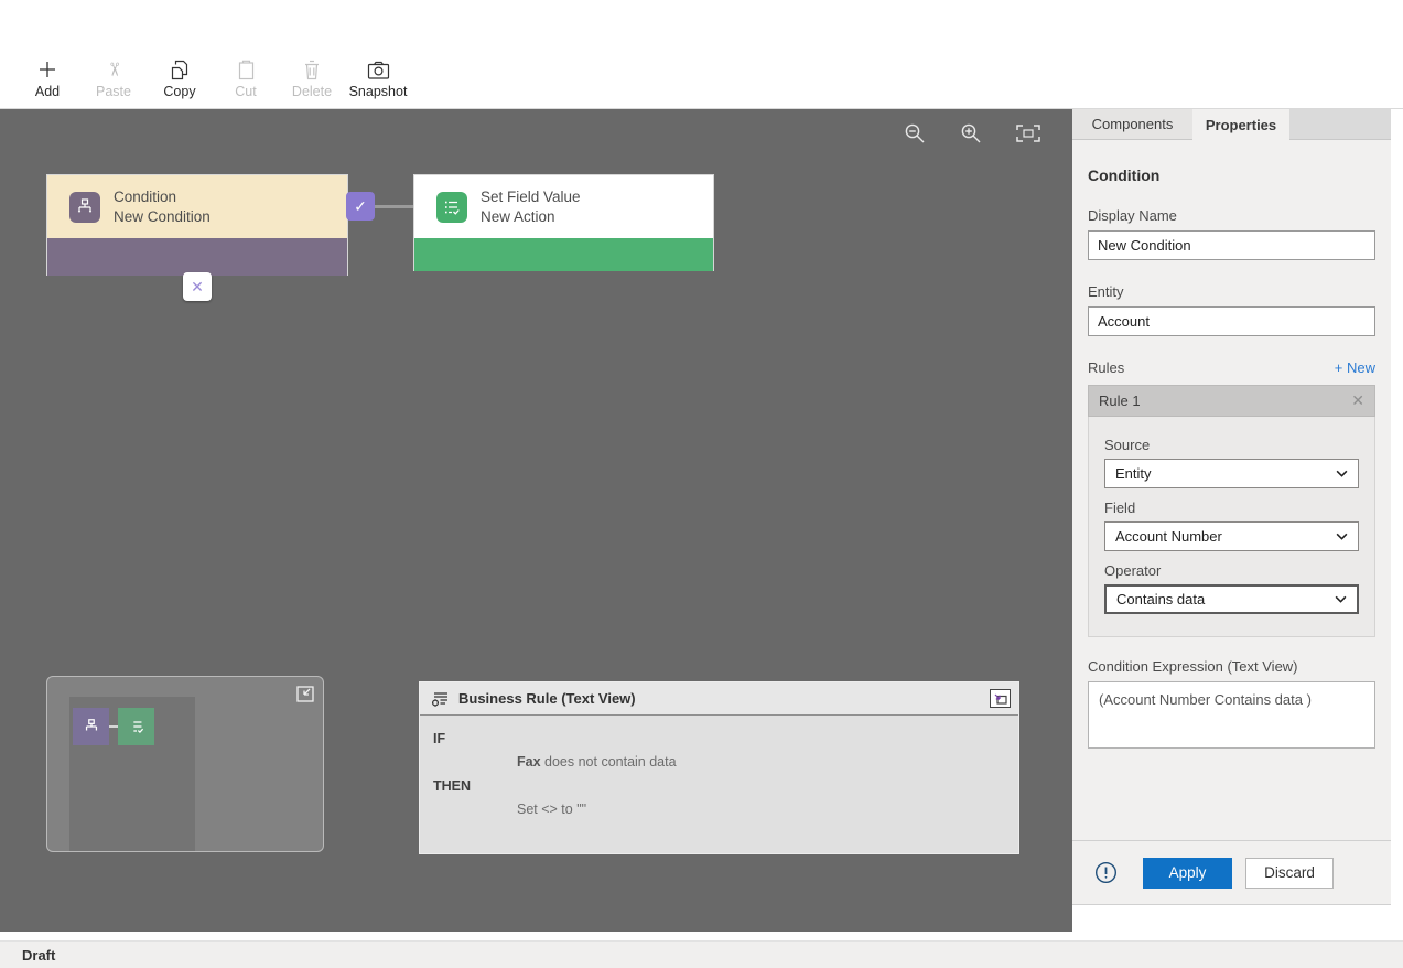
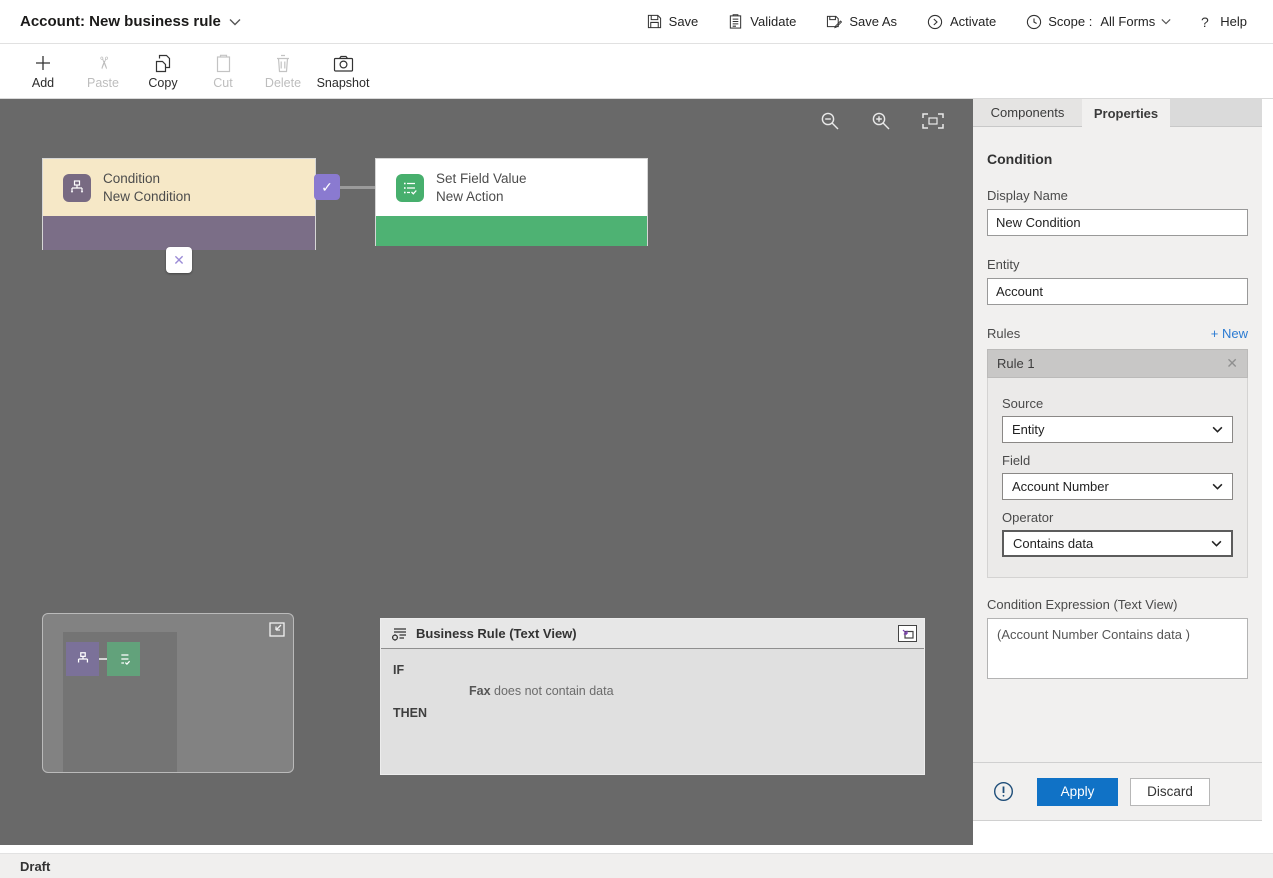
+ Account: New business rule
+ Save
+ Validate
+ Save As
+ Activate
+ Scope :
+ All Forms
+ ?
+ Help
  Add
  Paste
  Copy
  Cut
  Delete
  Snapshot
  Condition
  New Condition
  ✓
  Set Field Value
  New Action
  ✕
  Business Rule (Text View)
  IF
  Fax does not contain data
  THEN
- Set <> to ""
  Components
  Properties
  Condition
  Display Name
  New Condition
  Entity
  Account
  Rules
  + New
  Rule 1
  ✕
  Source
  Entity
  Field
  Account Number
  Operator
  Contains data
  Condition Expression (Text View)
  (Account Number Contains data )
  Apply
  Discard
  Draft
